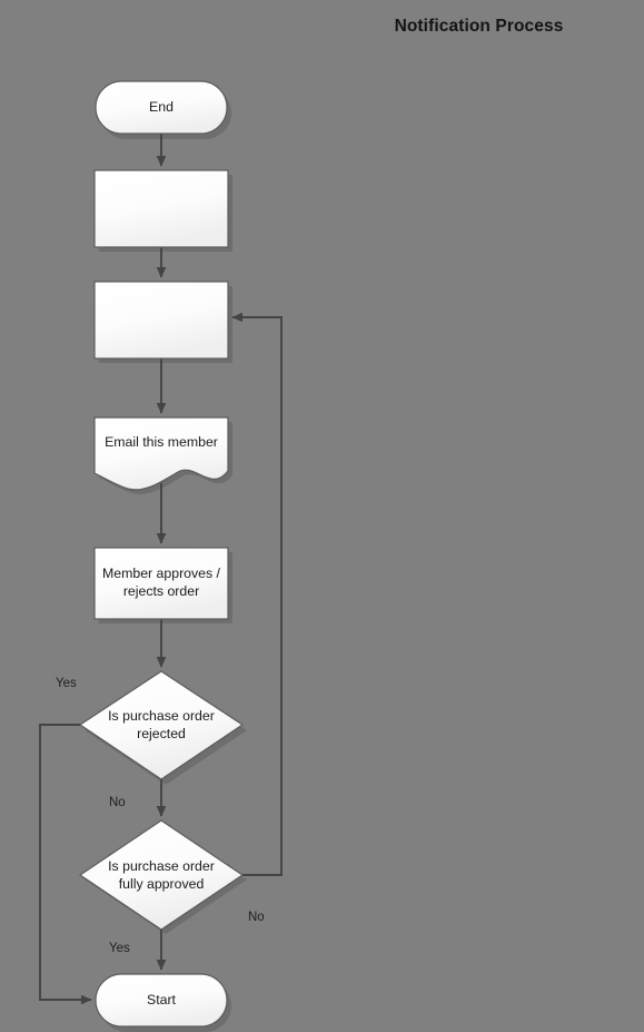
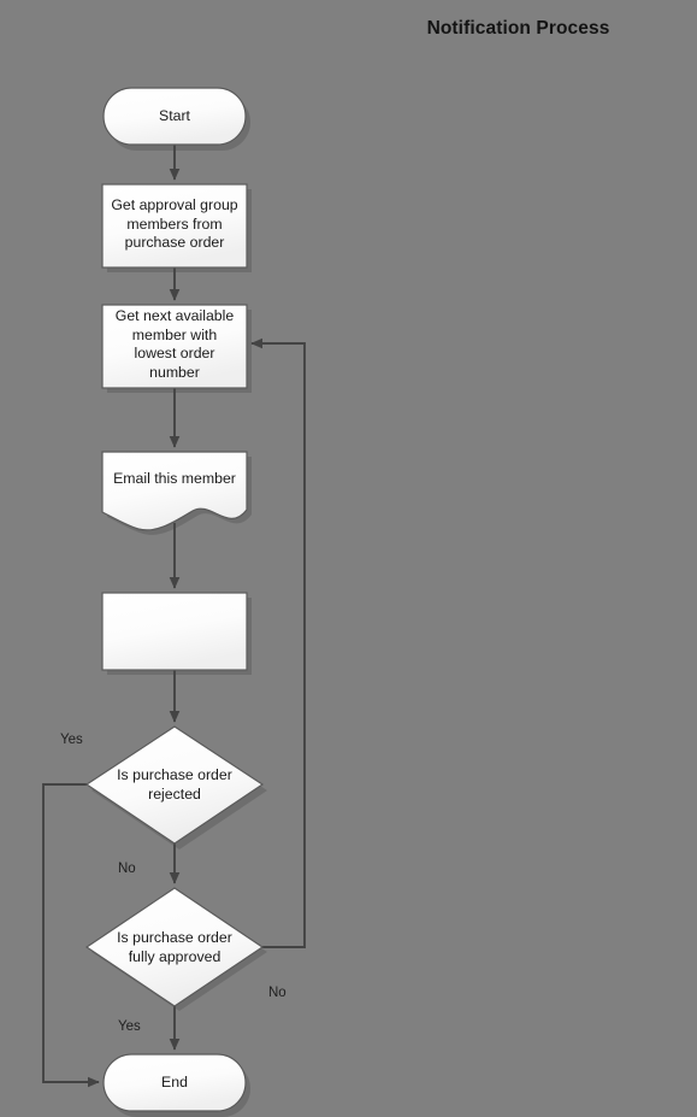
  Notification Process
- End
+ Start
+ Get approval group
+ members from
+ purchase order
+ Get next available
+ member with
+ lowest order
+ number
  Email this member
- Member approves /
- rejects order
  Is purchase order
  rejected
  Is purchase order
  fully approved
- Start
+ End
  Yes
  No
  No
  Yes
